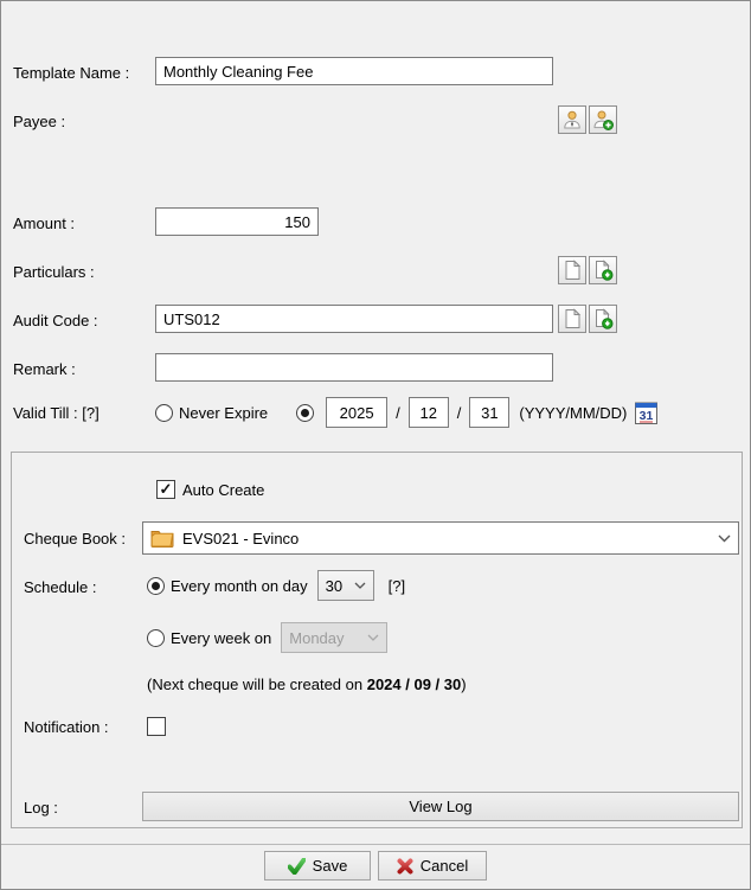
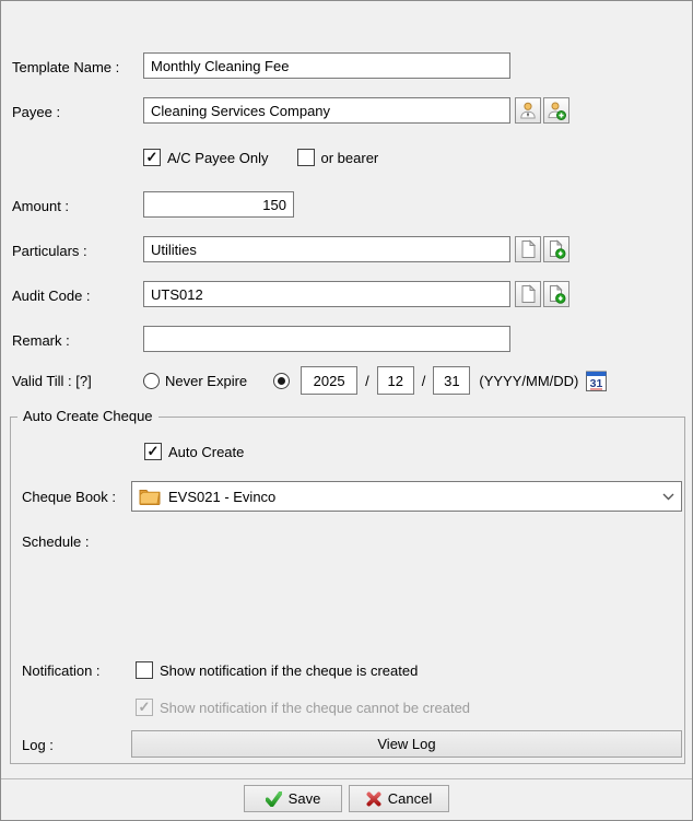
  Template Name :
  Monthly Cleaning Fee
  Payee :
+ Cleaning Services Company
+ A/C Payee Only
+ or bearer
  Amount :
  150
  Particulars :
+ Utilities
  Audit Code :
  UTS012
  Remark :
  Valid Till : [?]
  Never Expire
  2025
  /
  12
  /
  31
  (YYYY/MM/DD)
  31
+ Auto Create Cheque
  Auto Create
  Cheque Book :
  EVS021 - Evinco
  Schedule :
- Every month on day
- 30
- [?]
- Every week on
- Monday
- (Next cheque will be created on 2024 / 09 / 30)
  Notification :
+ Show notification if the cheque is created
+ Show notification if the cheque cannot be created
  Log :
  View Log
  Save
  Cancel
